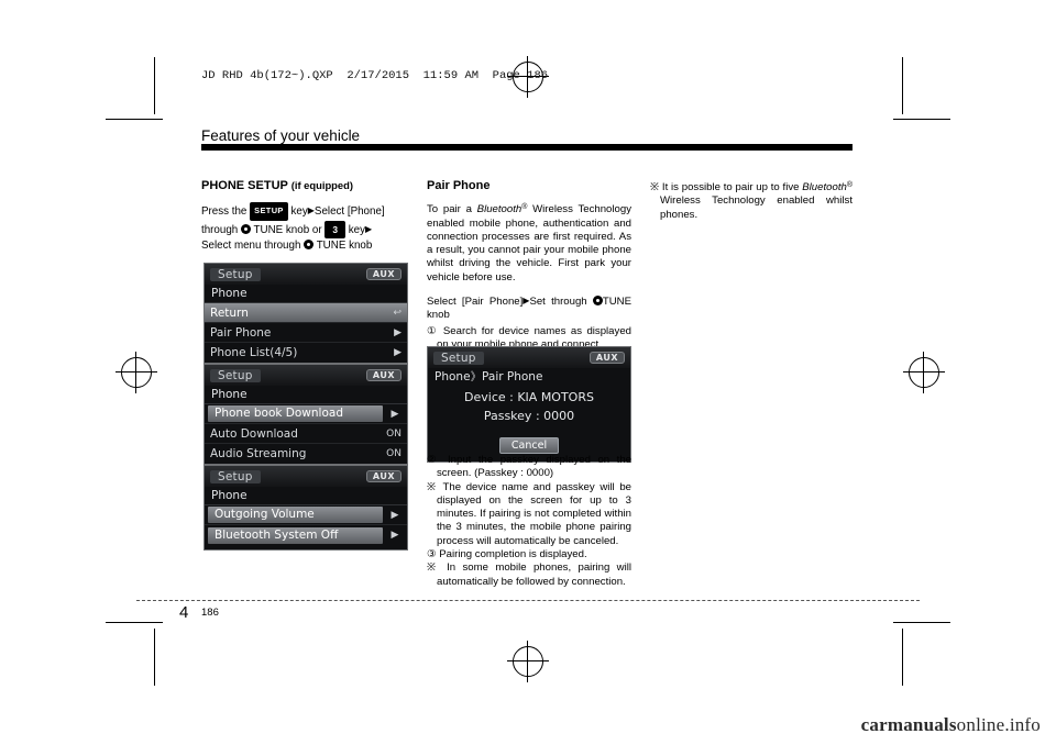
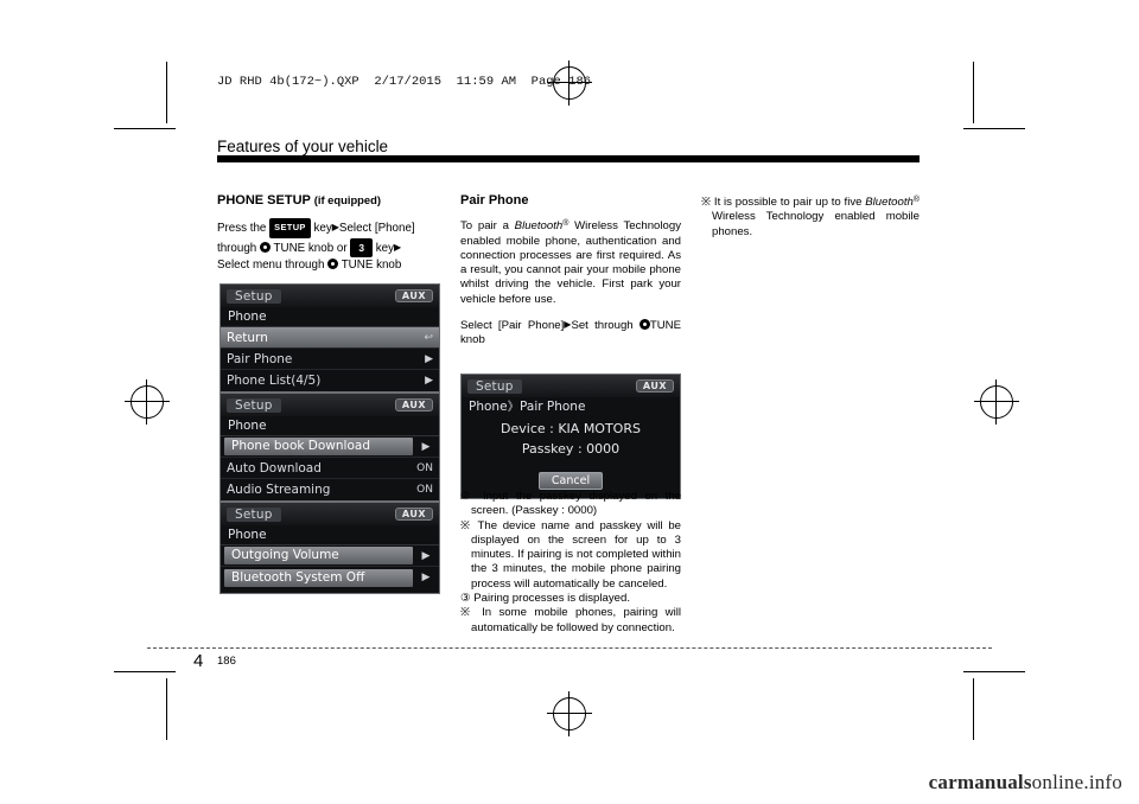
  JD RHD 4b(172~).QXP 2/17/2015 11:59 AM Page 186
  Features of your vehicle
  4
  186
  PHONE SETUP (if equipped)
  Press the SETUP key▶Select [Phone]
  through TUNE knob or 3 key▶
  Select menu through TUNE knob
  Setup
  AUX
  Phone
  Return
  ↩
  Pair Phone
  ▶
  Phone List(4/5)
  ▶
  Setup
  AUX
  Phone
  Phone book Download
  ▶
  Auto Download
  ON
  Audio Streaming
  ON
  Setup
  AUX
  Phone
  Outgoing Volume
  ▶
  Bluetooth System Off
  ▶
  Pair Phone
  To pair a Bluetooth Wireless Technology enabled mobile phone, authentication and connection processes are first required. As a result, you cannot pair your mobile phone whilst driving the vehicle. First park your vehicle before use.
  Select [Pair Phone]▶Set through TUNE knob
- ① Search for device names as displayed on your mobile phone and connect.
  Setup
  AUX
  Phone》Pair Phone
  Device : KIA MOTORS
  Passkey : 0000
  Cancel
  ② Input the passkey displayed on the screen. (Passkey : 0000)
  ※ The device name and passkey will be displayed on the screen for up to 3 minutes. If pairing is not completed within the 3 minutes, the mobile phone pairing process will automatically be canceled.
- ③ Pairing completion is displayed.
+ ③ Pairing processes is displayed.
  ※ In some mobile phones, pairing will automatically be followed by connection.
- ※ It is possible to pair up to five Bluetooth Wireless Technology enabled whilst phones.
+ ※ It is possible to pair up to five Bluetooth Wireless Technology enabled mobile phones.
  carmanualsonline.info
